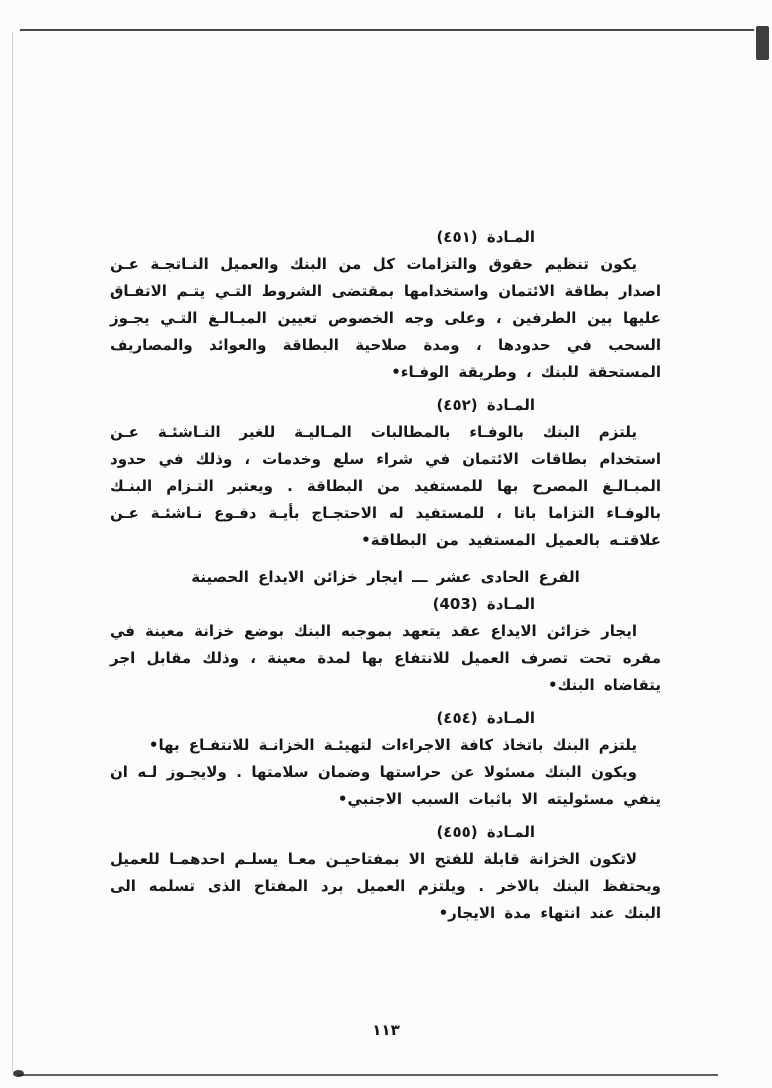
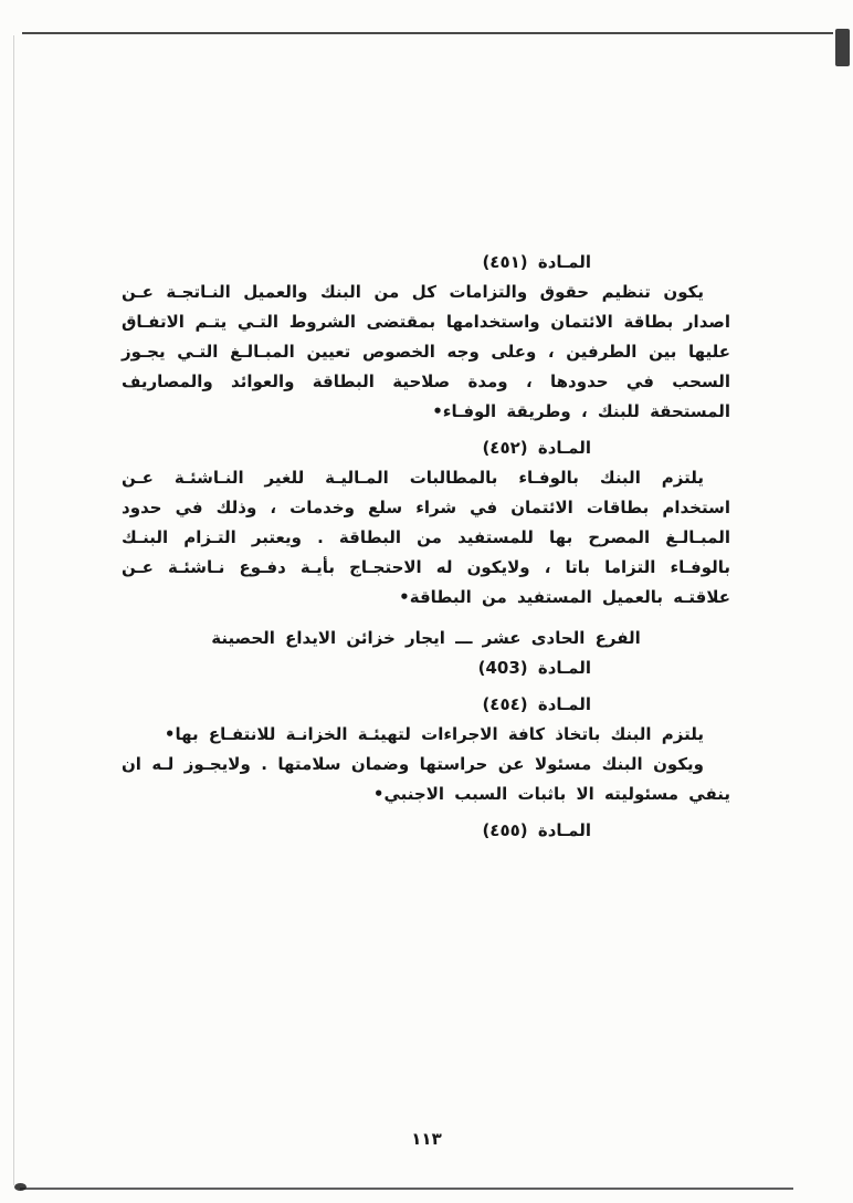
  المـادة (٤٥١)
  يكون تنظيم حقوق والتزامات كل من البنك والعميل النـاتجـة عـن اصدار بطاقة الائتمان واستخدامها بمقتضى الشروط التـي يتـم الاتفـاق عليها بين الطرفين ، وعلى وجه الخصوص تعيين المبـالـغ التـي يجـوز السحب في حدودها ، ومدة صلاحية البطاقة والعوائد والمصاريف المستحقة للبنك ، وطريقة الوفـاء•
  المـادة (٤٥٢)
- يلتزم البنك بالوفـاء بالمطالبات المـاليـة للغير النـاشئـة عـن استخدام بطاقات الائتمان في شراء سلع وخدمات ، وذلك في حدود المبـالـغ المصرح بها للمستفيد من البطاقة . ويعتبر التـزام البنـك بالوفـاء التزاما باتا ، للمستفيد له الاحتجـاج بأيـة دفـوع نـاشئـة عـن علاقتـه بالعميل المستفيد من البطاقة•
+ يلتزم البنك بالوفـاء بالمطالبات المـاليـة للغير النـاشئـة عـن استخدام بطاقات الائتمان في شراء سلع وخدمات ، وذلك في حدود المبـالـغ المصرح بها للمستفيد من البطاقة . ويعتبر التـزام البنـك بالوفـاء التزاما باتا ، ولايكون له الاحتجـاج بأيـة دفـوع نـاشئـة عـن علاقتـه بالعميل المستفيد من البطاقة•
  الفرع الحادى عشر ـــ ايجار خزائن الايداع الحصينة
  المـادة (403)
- ايجار خزائن الايداع عقد يتعهد بموجبه البنك بوضع خزانة معينة في مقره تحت تصرف العميل للانتفاع بها لمدة معينة ، وذلك مقابل اجر يتقاضاه البنك•
  المـادة (٤٥٤)
  يلتزم البنك باتخاذ كافة الاجراءات لتهيئـة الخزانـة للانتفـاع بها•
  ويكون البنك مسئولا عن حراستها وضمان سلامتها . ولايجـوز لـه ان ينفي مسئوليته الا باثبات السبب الاجنبي•
  المـادة (٤٥٥)
- لاتكون الخزانة قابلة للفتح الا بمفتاحيـن معـا يسلـم احدهمـا للعميل ويحتفظ البنك بالاخر . ويلتزم العميل برد المفتاح الذى تسلمه الى البنك عند انتهاء مدة الايجار•
  ١١٣
